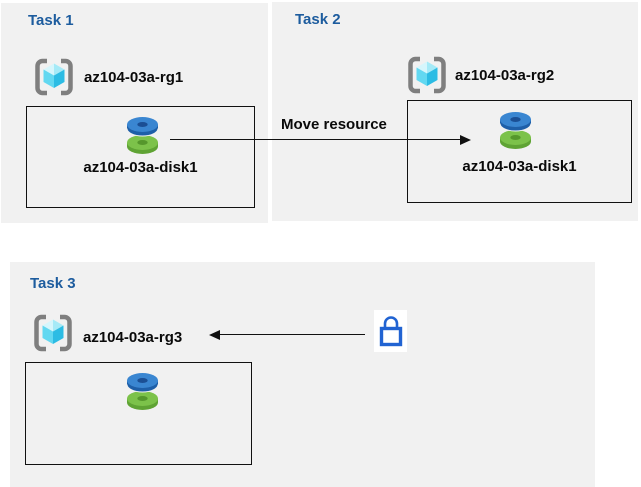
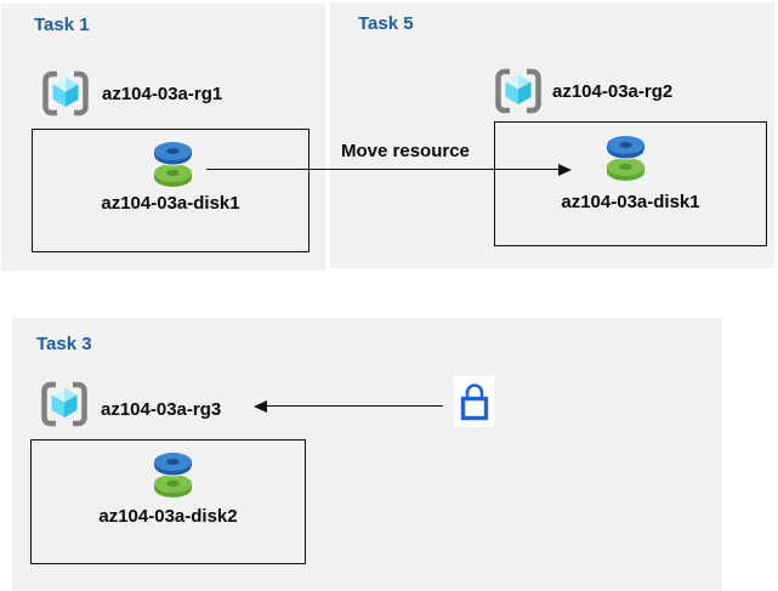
  Task 1
  az104-03a-rg1
  az104-03a-disk1
  Move resource
- Task 2
+ Task 5
  az104-03a-rg2
  az104-03a-disk1
  Task 3
  az104-03a-rg3
+ az104-03a-disk2
